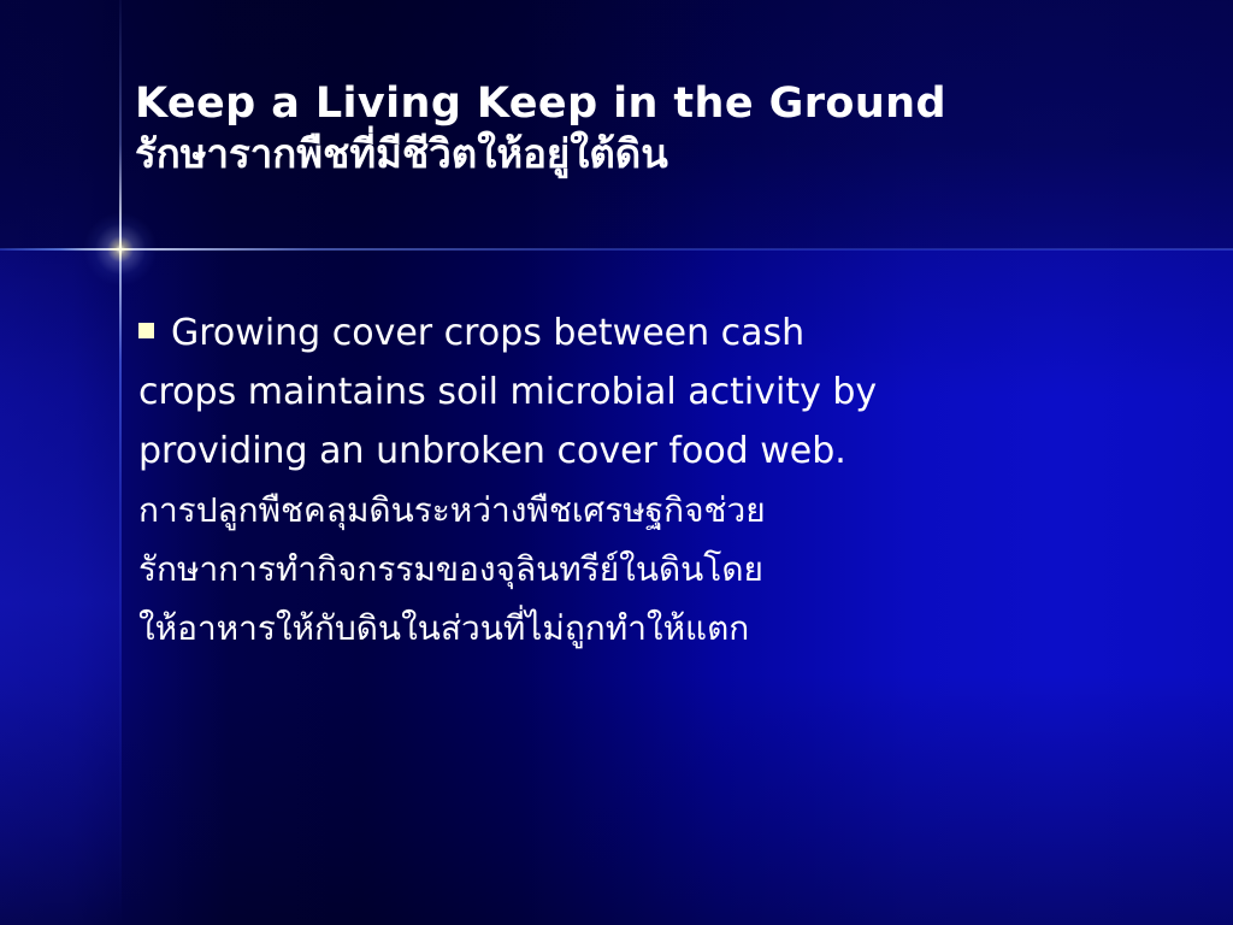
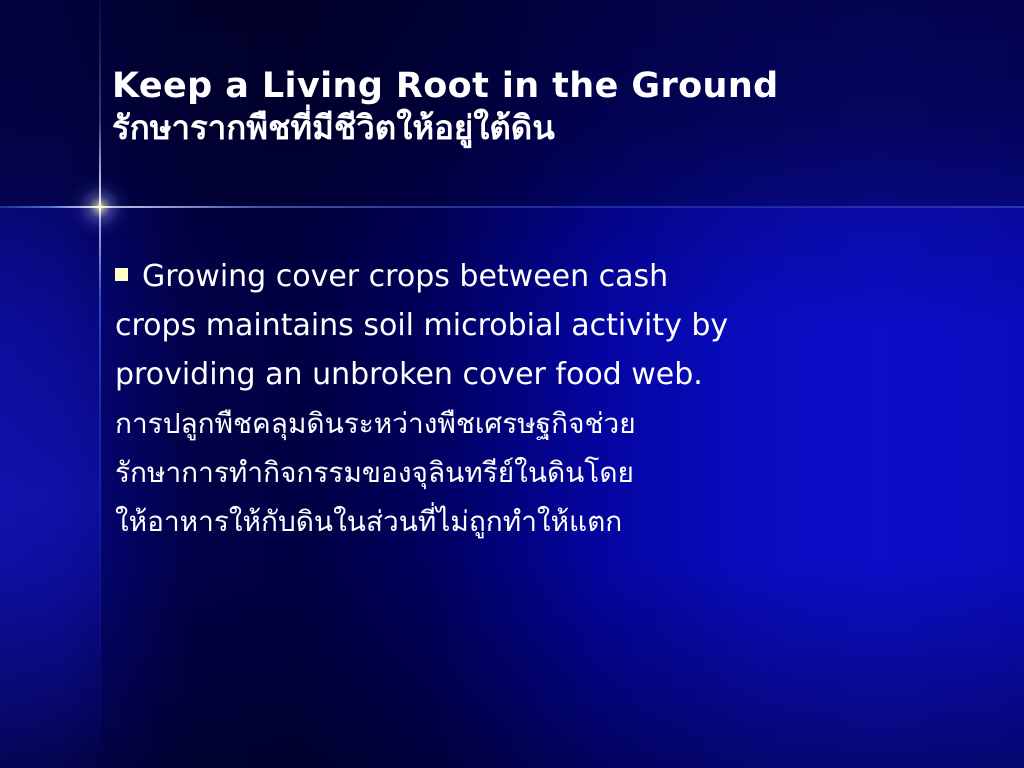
- Keep a Living Keep in the Ground
+ Keep a Living Root in the Ground
  รักษารากพืชที่มีชีวิตให้อยู่ใต้ดิน
  Growing cover crops between cash
  crops maintains soil microbial activity by
  providing an unbroken cover food web.
  การปลูกพืชคลุมดินระหว่างพืชเศรษฐกิจช่วย
  รักษาการทำกิจกรรมของจุลินทรีย์ในดินโดย
  ให้อาหารให้กับดินในส่วนที่ไม่ถูกทำให้แตก
